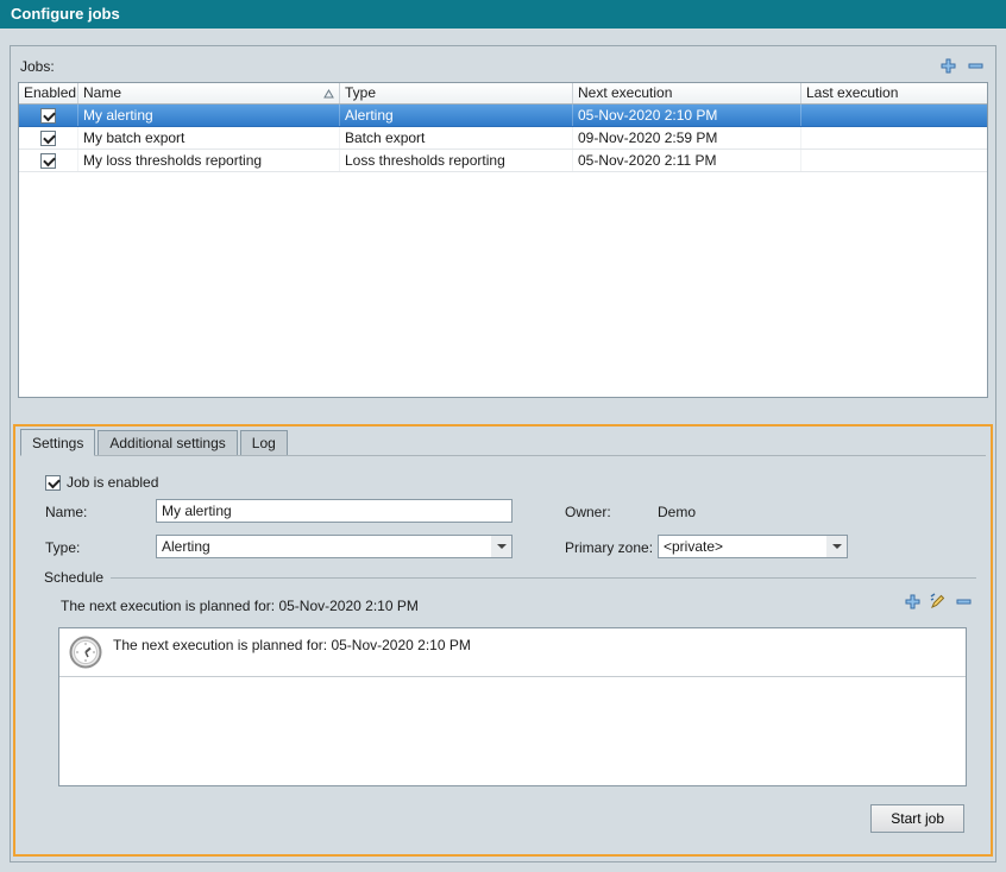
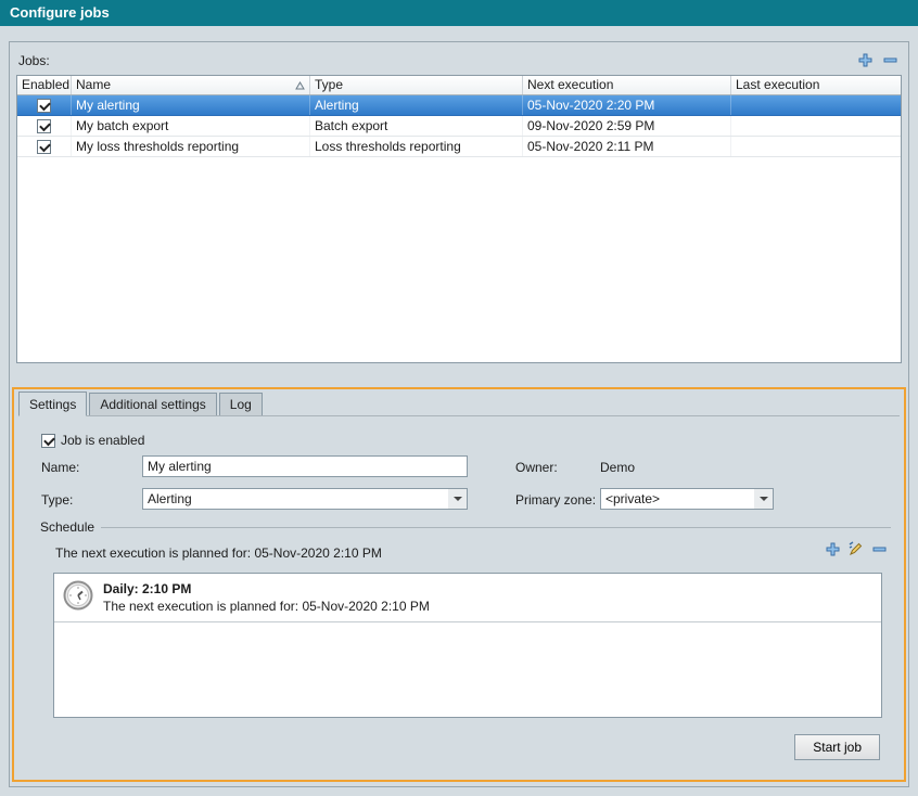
  Configure jobs
  Jobs:
  Enabled
  Name
  Type
  Next execution
  Last execution
  My alerting
  Alerting
- 05-Nov-2020 2:10 PM
+ 05-Nov-2020 2:20 PM
  My batch export
  Batch export
  09-Nov-2020 2:59 PM
  My loss thresholds reporting
  Loss thresholds reporting
  05-Nov-2020 2:11 PM
  Settings
  Additional settings
  Log
  Job is enabled
  Name:
  My alerting
  Owner:
  Demo
  Type:
  Alerting
  Primary zone:
  <private>
  Schedule
  The next execution is planned for: 05-Nov-2020 2:10 PM
+ Daily: 2:10 PM
  The next execution is planned for: 05-Nov-2020 2:10 PM
  Start job
